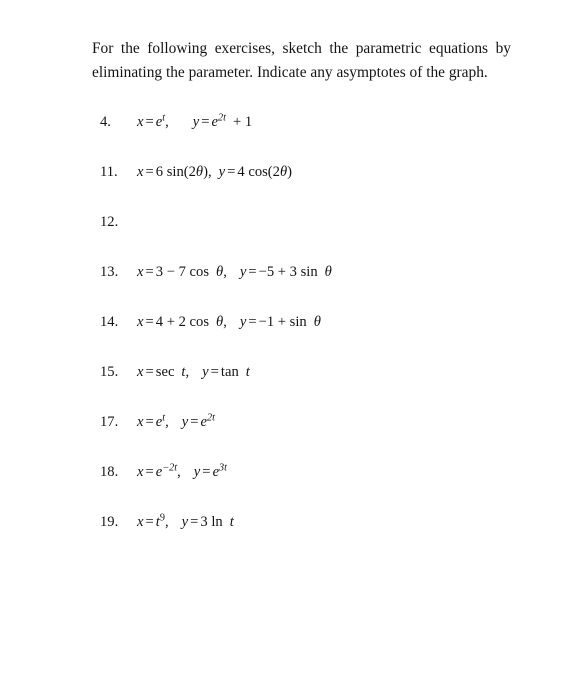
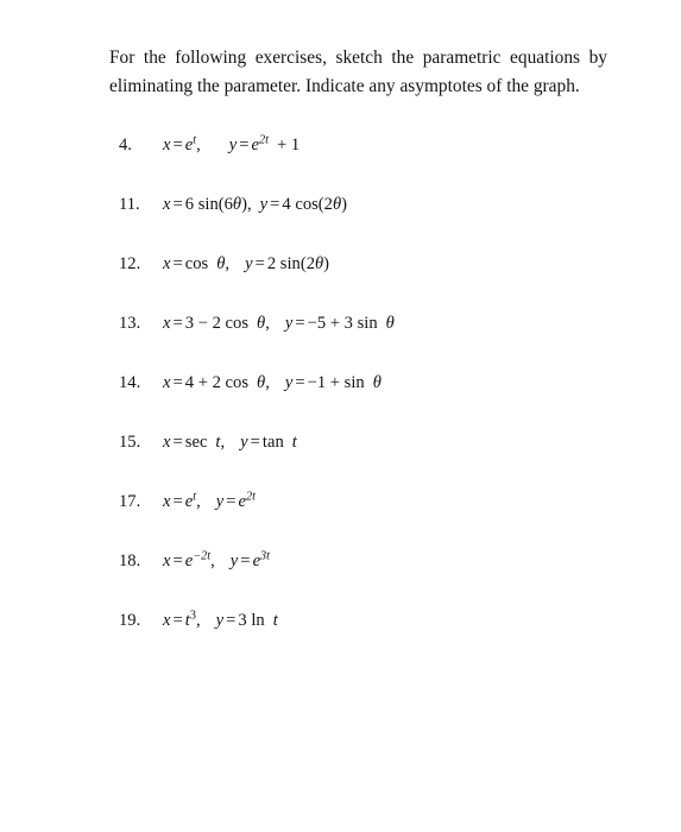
  For the following exercises, sketch the parametric equations by eliminating the parameter. Indicate any asymptotes of the graph.
  4.
  x = et, y = e2t + 1
  11.
- x = 6 sin(2θ), y = 4 cos(2θ)
+ x = 6 sin(6θ), y = 4 cos(2θ)
  12.
+ x = cos θ, y = 2 sin(2θ)
  13.
- x = 3 − 7 cos θ, y = −5 + 3 sin θ
+ x = 3 − 2 cos θ, y = −5 + 3 sin θ
  14.
  x = 4 + 2 cos θ, y = −1 + sin θ
  15.
  x = sec t, y = tan t
  17.
  x = et, y = e2t
  18.
  x = e−2t, y = e3t
  19.
- x = t9, y = 3 ln t
+ x = t3, y = 3 ln t
